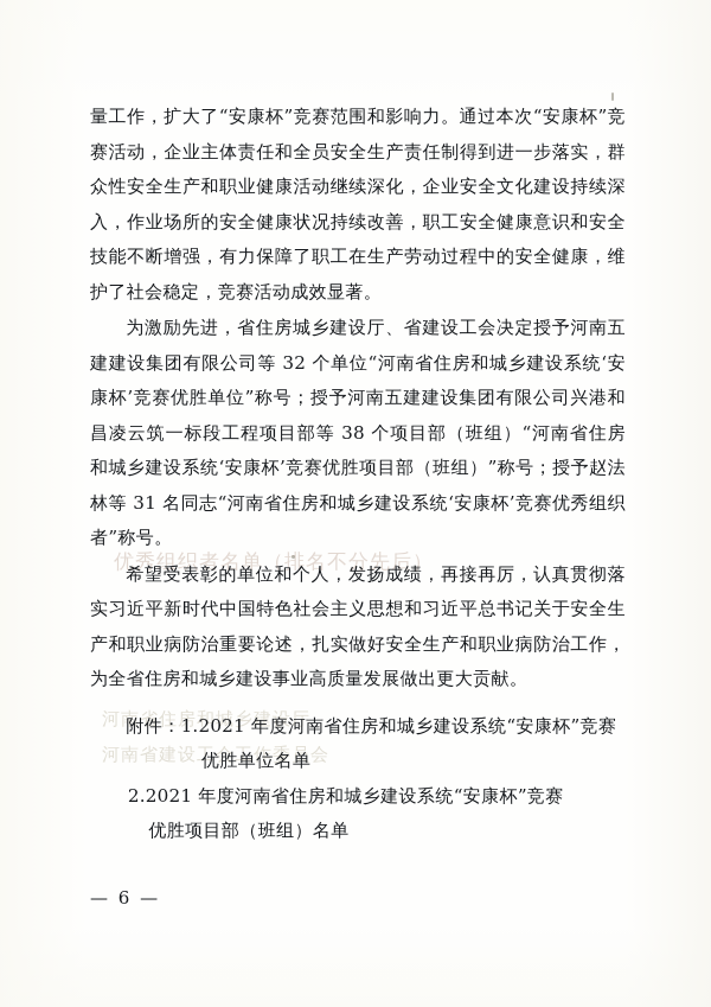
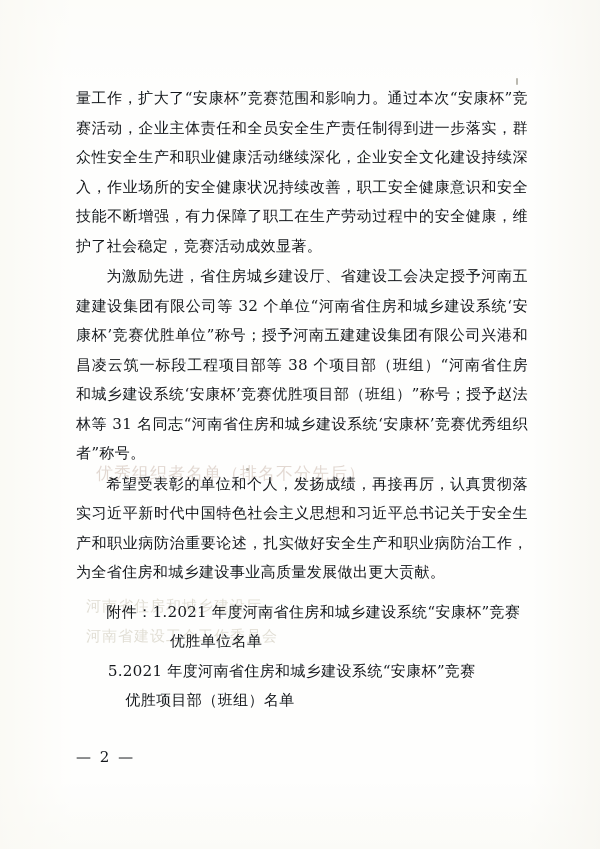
  优秀组织者名单（排名不分先后）
  河南省住房和城乡建设厅
  河南省建设工会工作委员会
  量工作，扩大了“安康杯”竞赛范围和影响力。通过本次“安康杯”竞赛活动，企业主体责任和全员安全生产责任制得到进一步落实，群众性安全生产和职业健康活动继续深化，企业安全文化建设持续深入，作业场所的安全健康状况持续改善，职工安全健康意识和安全技能不断增强，有力保障了职工在生产劳动过程中的安全健康，维护了社会稳定，竞赛活动成效显著。
  为激励先进，省住房城乡建设厅、省建设工会决定授予河南五建建设集团有限公司等 32 个单位“河南省住房和城乡建设系统‘安康杯’竞赛优胜单位”称号；授予河南五建建设集团有限公司兴港和昌凌云筑一标段工程项目部等 38 个项目部（班组）“河南省住房和城乡建设系统‘安康杯’竞赛优胜项目部（班组）”称号；授予赵法林等 31 名同志“河南省住房和城乡建设系统‘安康杯’竞赛优秀组织者”称号。
  希望受表彰的单位和个人，发扬成绩，再接再厉，认真贯彻落实习近平新时代中国特色社会主义思想和习近平总书记关于安全生产和职业病防治重要论述，扎实做好安全生产和职业病防治工作，为全省住房和城乡建设事业高质量发展做出更大贡献。
  附件：
  1.2021 年度河南省住房和城乡建设系统“安康杯”竞赛
  优胜单位名单
- 2.2021 年度河南省住房和城乡建设系统“安康杯”竞赛
+ 5.2021 年度河南省住房和城乡建设系统“安康杯”竞赛
  优胜项目部（班组）名单
- — 6 —
+ — 2 —
